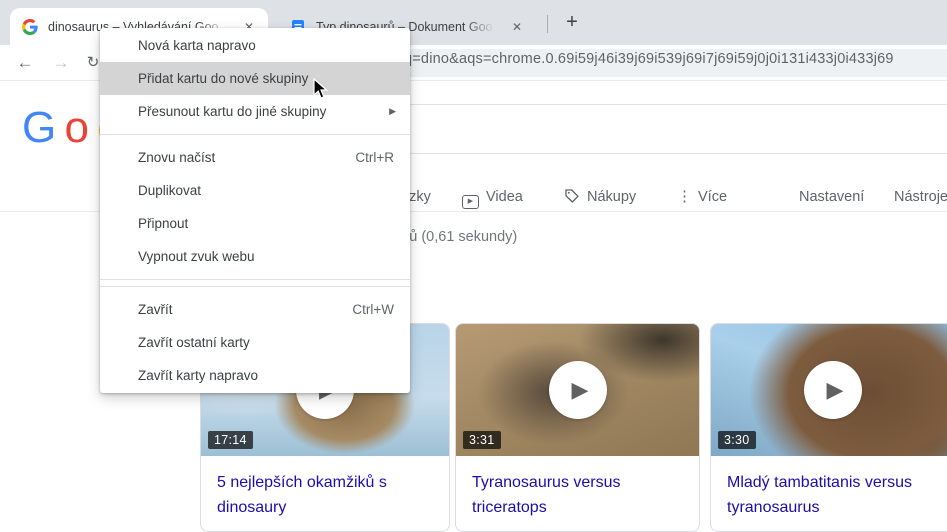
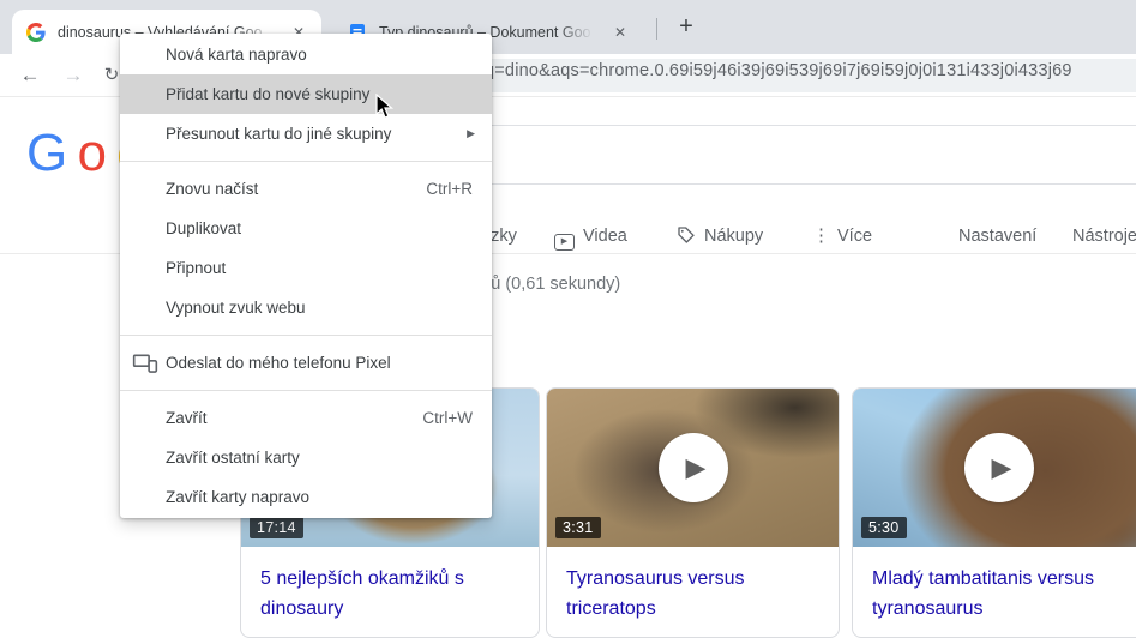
  dinosaurus – Vyhledávání Goo
  ✕
  Typ dinosaurů – Dokument Goo
  ✕
  +
  ←
  →
  ↻
  =dino&aqs=chrome.0.69i59j46i39j69i539j69i7j69i59j0j0i131i433j0i433j69
  zky
  Videa
  Nákupy
  ⋮ Více
  Nastavení
  Nástroje
  ů (0,61 sekundy)
  17:14
  5 nejlepších okamžiků s dinosaury
  ▶
  3:31
  Tyranosaurus versus triceratops
  ▶
- 3:30
+ 5:30
  Mladý tambatitanis versus tyranosaurus
  Nová karta napravo
  Přidat kartu do nové skupiny
  Přesunout kartu do jiné skupiny
  ▶
  Znovu načíst
  Ctrl+R
  Duplikovat
  Připnout
  Vypnout zvuk webu
+ Odeslat do mého telefonu Pixel
  Zavřít
  Ctrl+W
  Zavřít ostatní karty
  Zavřít karty napravo
